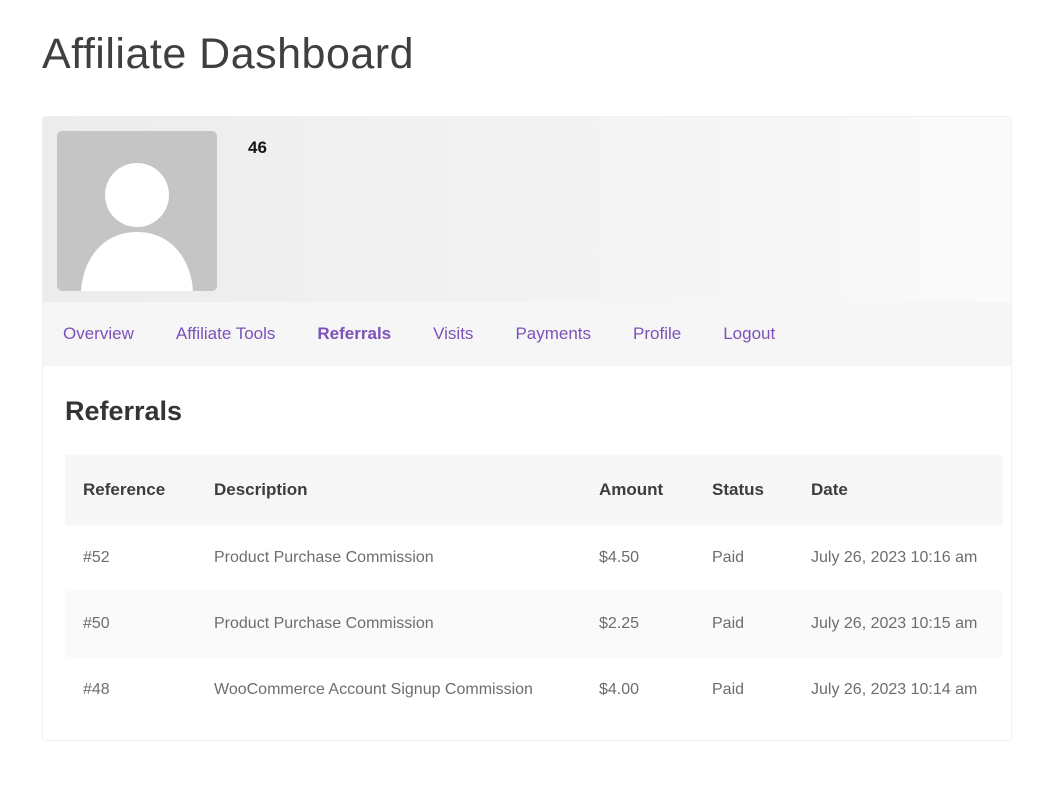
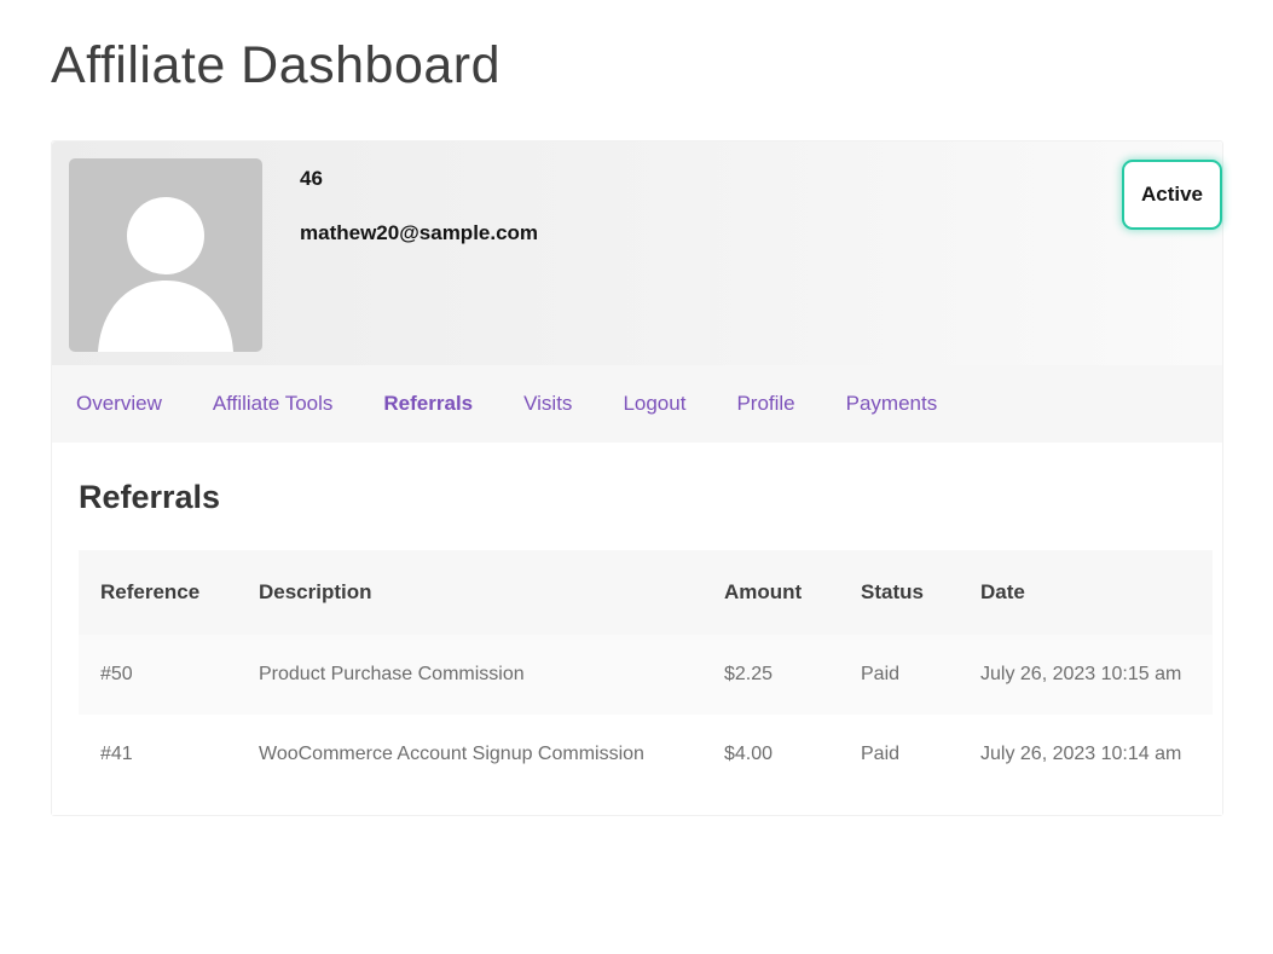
  Affiliate Dashboard
  46
+ mathew20@sample.com
+ Active
  Overview
  Affiliate Tools
  Referrals
  Visits
- Payments
+ Logout
  Profile
- Logout
+ Payments
  Referrals
  Reference	Description	Amount	Status	Date
- #52	Product Purchase Commission	$4.50	Paid	July 26, 2023 10:16 am
  #50	Product Purchase Commission	$2.25	Paid	July 26, 2023 10:15 am
- #48	WooCommerce Account Signup Commission	$4.00	Paid	July 26, 2023 10:14 am
+ #41	WooCommerce Account Signup Commission	$4.00	Paid	July 26, 2023 10:14 am
